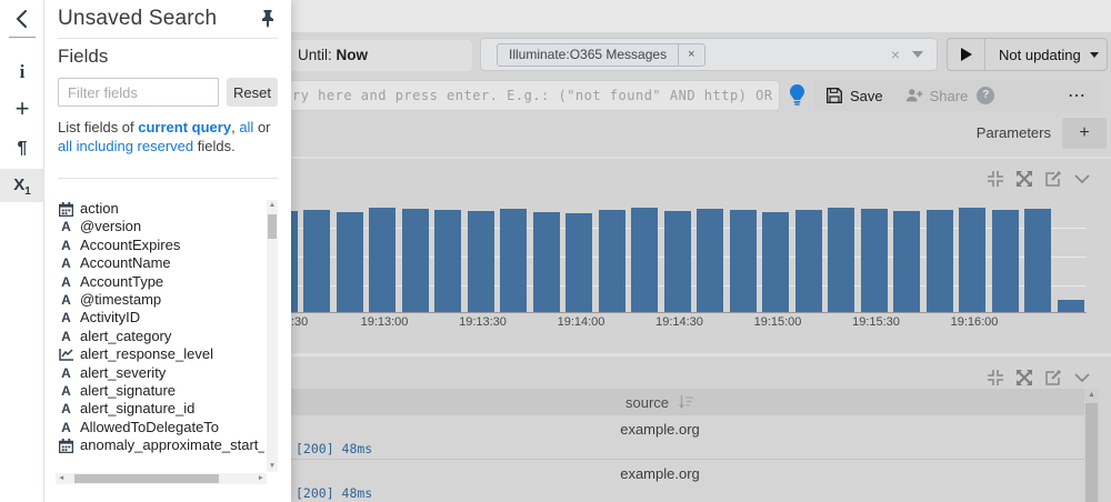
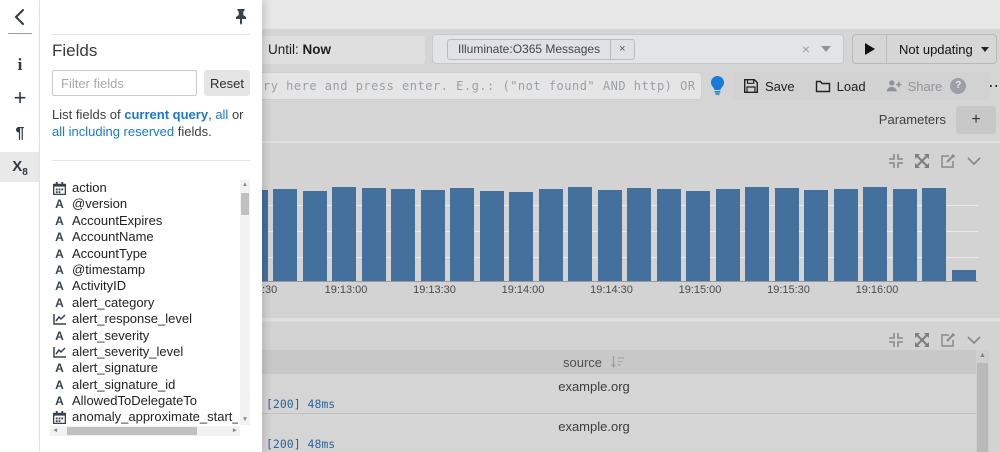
  Until: Now
  Illuminate:O365 Messages
  ×
  ×
  Not updating
  ry here and press enter. E.g.: ("not found" AND http) OR
  Save
+ Load
  Share
  ?
  ⋯
  Parameters
  +
  :30
  19:13:00
  19:13:30
  19:14:00
  19:14:30
  19:15:00
  19:15:30
  19:16:00
  source
  example.org
  [200] 48ms
  example.org
  [200] 48ms
  i
  +
  ¶
- X1
+ X8
- Unsaved Search
  Fields
  Filter fields
  Reset
  List fields of current query, all or all including reserved fields.
  action
  A
  @version
  A
  AccountExpires
  A
  AccountName
  A
  AccountType
  A
  @timestamp
  A
  ActivityID
  A
  alert_category
  alert_response_level
  A
  alert_severity
+ alert_severity_level
  A
  alert_signature
  A
  alert_signature_id
  A
  AllowedToDelegateTo
  anomaly_approximate_start_
